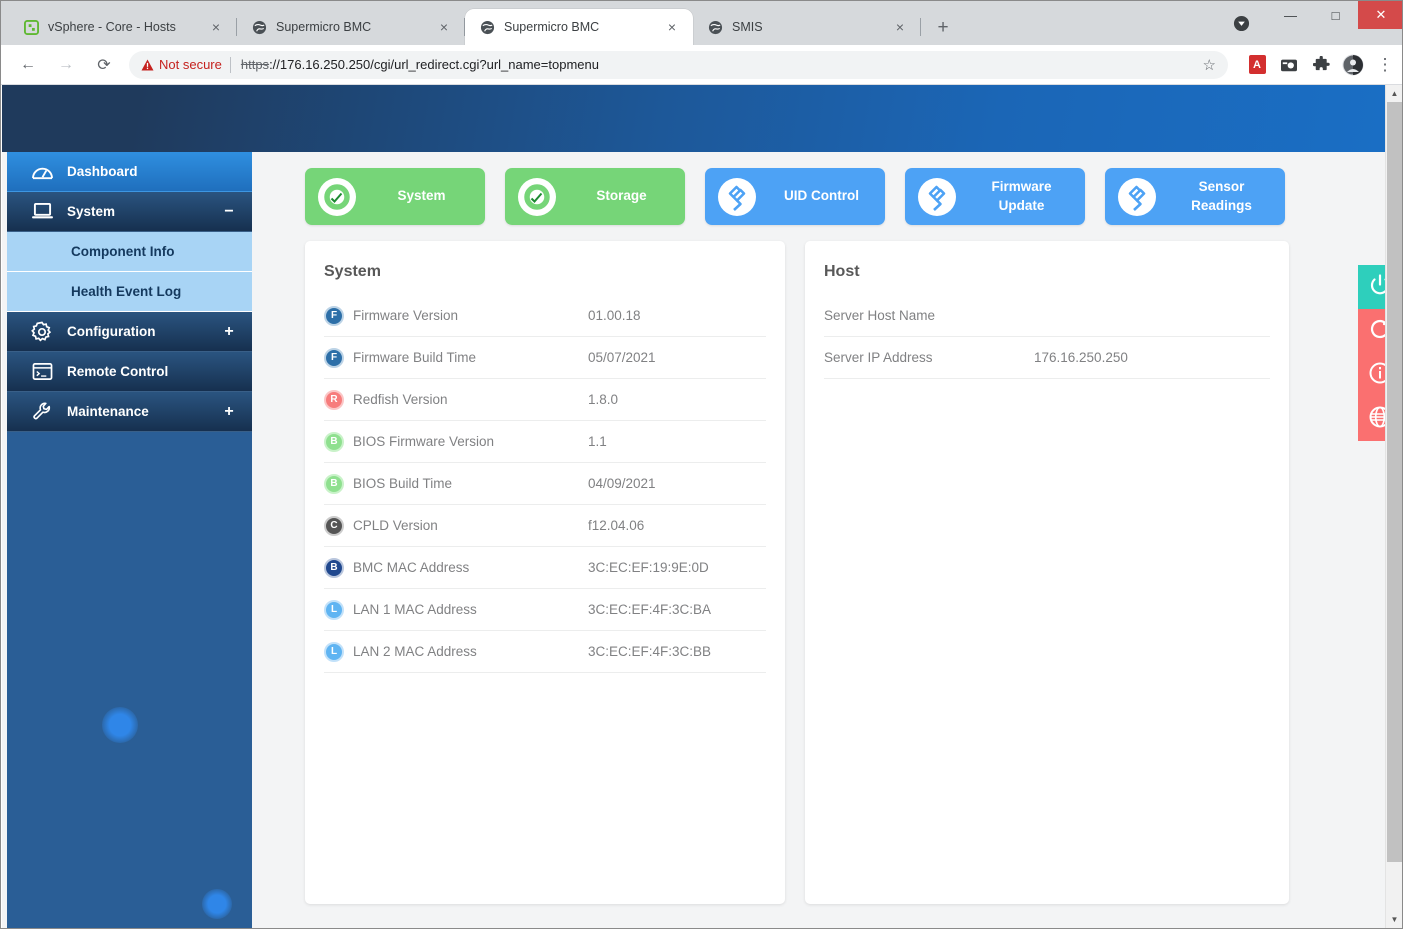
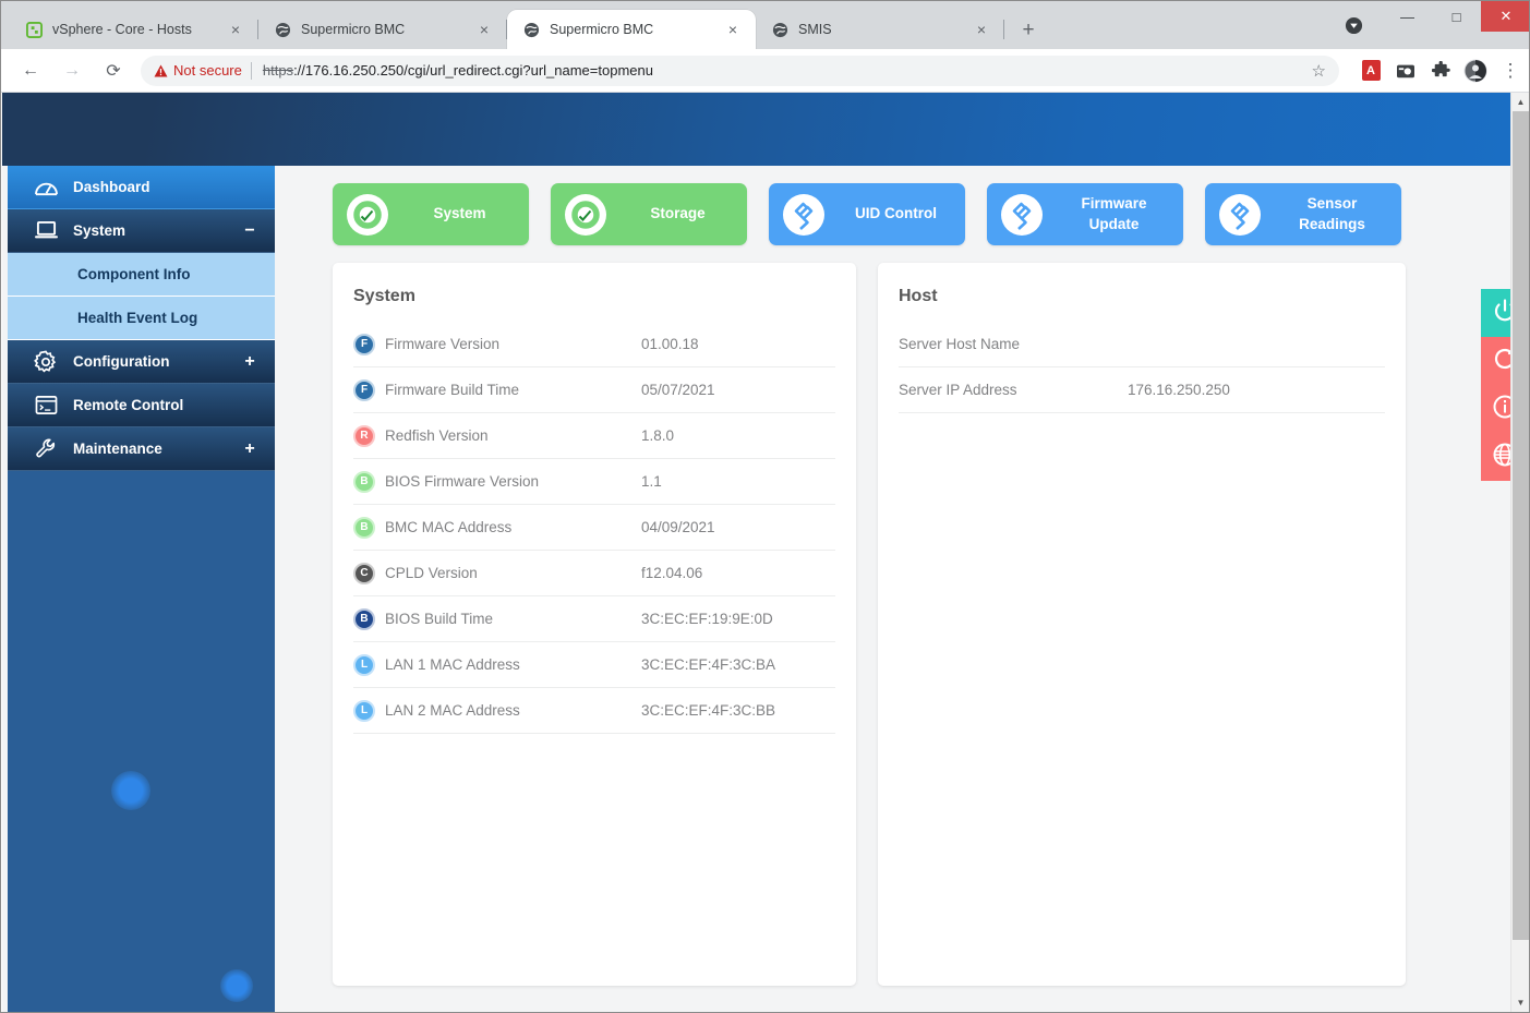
  vSphere - Core - Hosts
  ×
  Supermicro BMC
  ×
  Supermicro BMC
  ×
  SMIS
  ×
  +
  —
  □
  ✕
  ←
  →
  ⟳
  Not secure
  https
  ://176.16.250.250/cgi/url_redirect.cgi?url_name=topmenu
  ☆
  A
  ⋮
  Dashboard
  System
  −
  Component Info
  Health Event Log
  Configuration
  +
  Remote Control
  Maintenance
  +
  System
  Storage
  UID Control
  Firmware
  Update
  Sensor
  Readings
  System
  F
  Firmware Version
  01.00.18
  F
  Firmware Build Time
  05/07/2021
  R
  Redfish Version
  1.8.0
  B
  BIOS Firmware Version
  1.1
  B
- BIOS Build Time
+ BMC MAC Address
  04/09/2021
  C
  CPLD Version
  f12.04.06
  B
- BMC MAC Address
+ BIOS Build Time
  3C:EC:EF:19:9E:0D
  L
  LAN 1 MAC Address
  3C:EC:EF:4F:3C:BA
  L
  LAN 2 MAC Address
  3C:EC:EF:4F:3C:BB
  Host
  Server Host Name
  Server IP Address
  176.16.250.250
  ▲
  ▼
